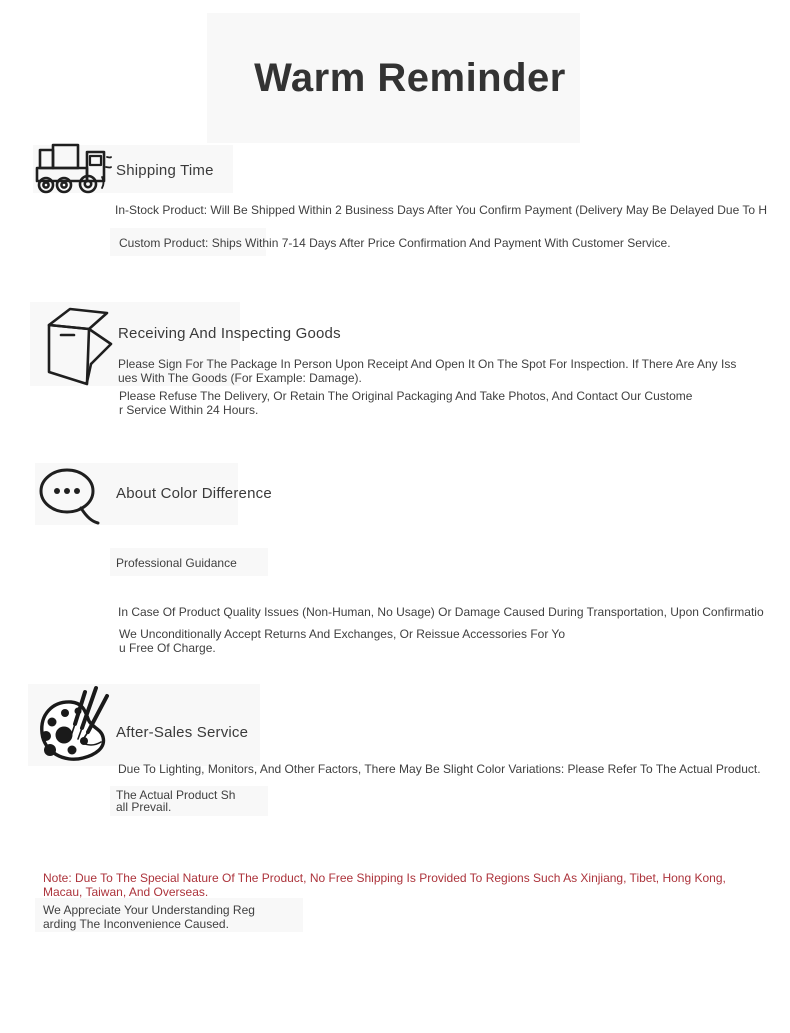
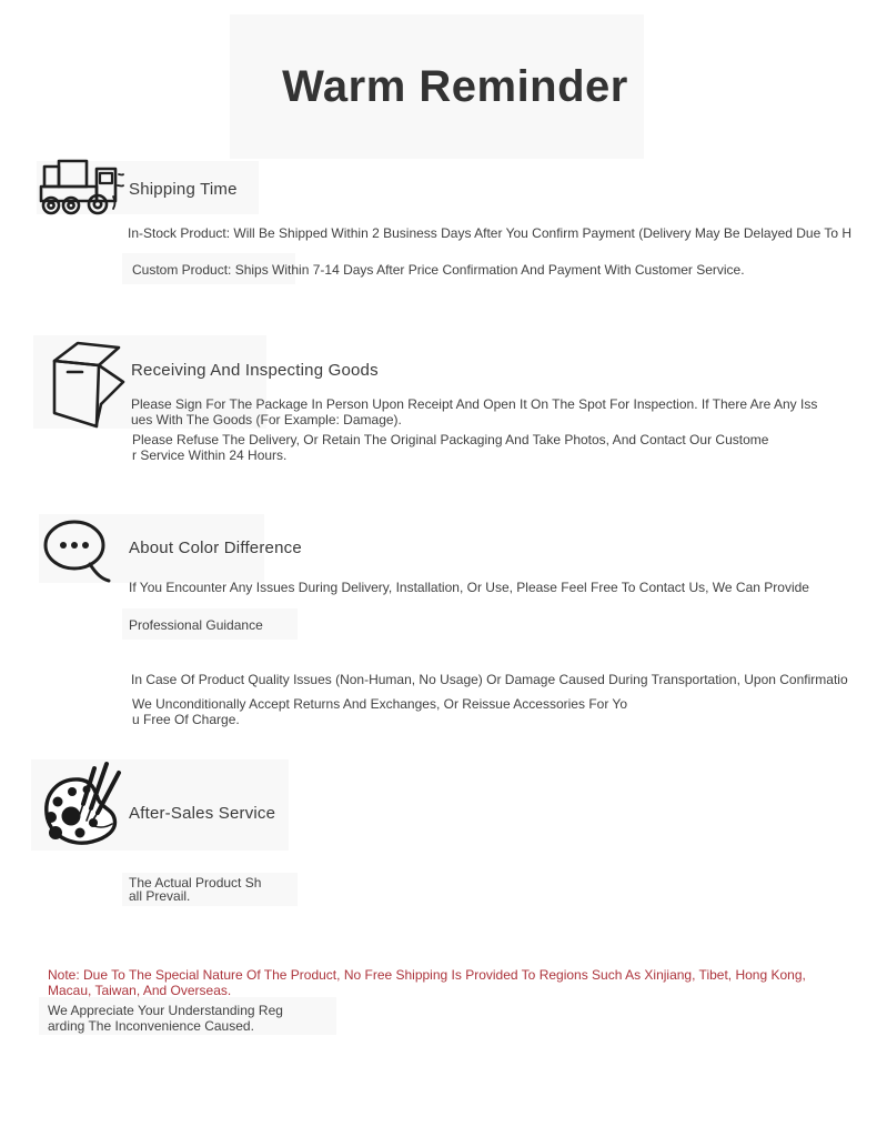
  Warm Reminder
  Shipping Time
  In-Stock Product: Will Be Shipped Within 2 Business Days After You Confirm Payment (Delivery May Be Delayed Due To H
  Custom Product: Ships Within 7-14 Days After Price Confirmation And Payment With Customer Service.
  Receiving And Inspecting Goods
  Please Sign For The Package In Person Upon Receipt And Open It On The Spot For Inspection. If There Are Any Iss
  ues With The Goods (For Example: Damage).
  Please Refuse The Delivery, Or Retain The Original Packaging And Take Photos, And Contact Our Custome
  r Service Within 24 Hours.
  About Color Difference
+ If You Encounter Any Issues During Delivery, Installation, Or Use, Please Feel Free To Contact Us, We Can Provide
  Professional Guidance
  In Case Of Product Quality Issues (Non-Human, No Usage) Or Damage Caused During Transportation, Upon Confirmatio
  We Unconditionally Accept Returns And Exchanges, Or Reissue Accessories For Yo
  u Free Of Charge.
  After-Sales Service
- Due To Lighting, Monitors, And Other Factors, There May Be Slight Color Variations: Please Refer To The Actual Product.
  The Actual Product Sh
  all Prevail.
  Note: Due To The Special Nature Of The Product, No Free Shipping Is Provided To Regions Such As Xinjiang, Tibet, Hong Kong,
  Macau, Taiwan, And Overseas.
  We Appreciate Your Understanding Reg
  arding The Inconvenience Caused.
